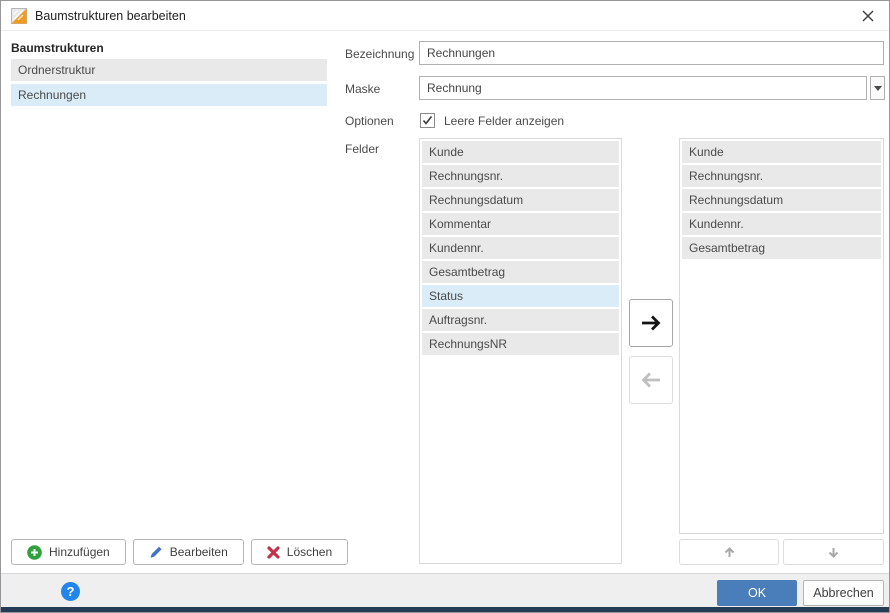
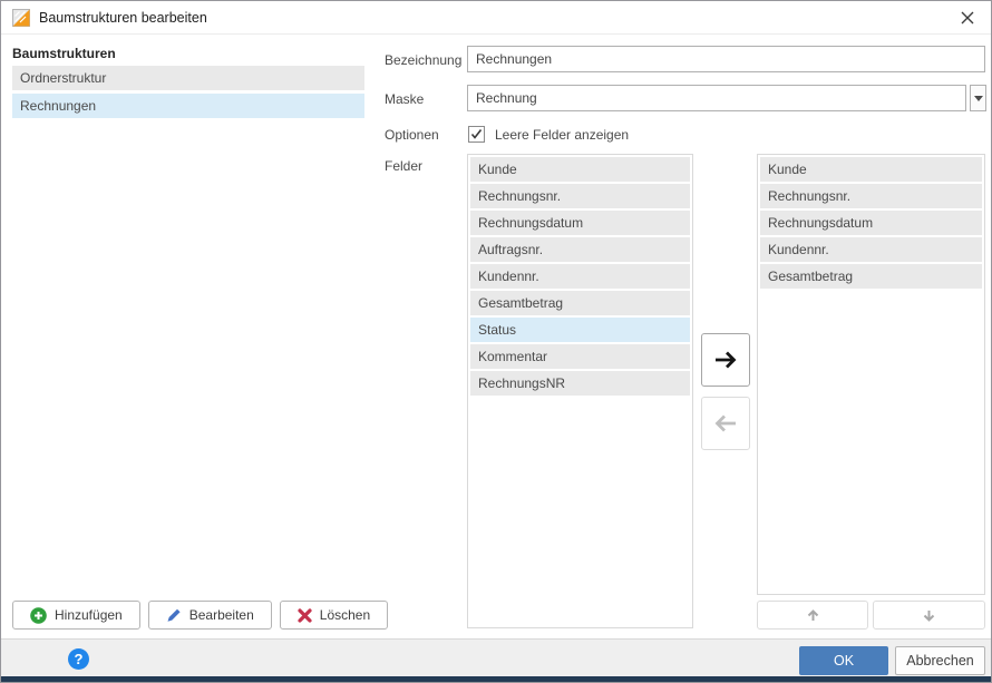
  Baumstrukturen bearbeiten
  Baumstrukturen
  Ordnerstruktur
  Rechnungen
  Hinzufügen
  Bearbeiten
  Löschen
  Bezeichnung
  Maske
  Optionen
  Felder
  Rechnungen
  Rechnung
  Leere Felder anzeigen
  Kunde
  Rechnungsnr.
  Rechnungsdatum
- Kommentar
+ Auftragsnr.
  Kundennr.
  Gesamtbetrag
  Status
- Auftragsnr.
+ Kommentar
  RechnungsNR
  Kunde
  Rechnungsnr.
  Rechnungsdatum
  Kundennr.
  Gesamtbetrag
  ?
  OK
  Abbrechen
